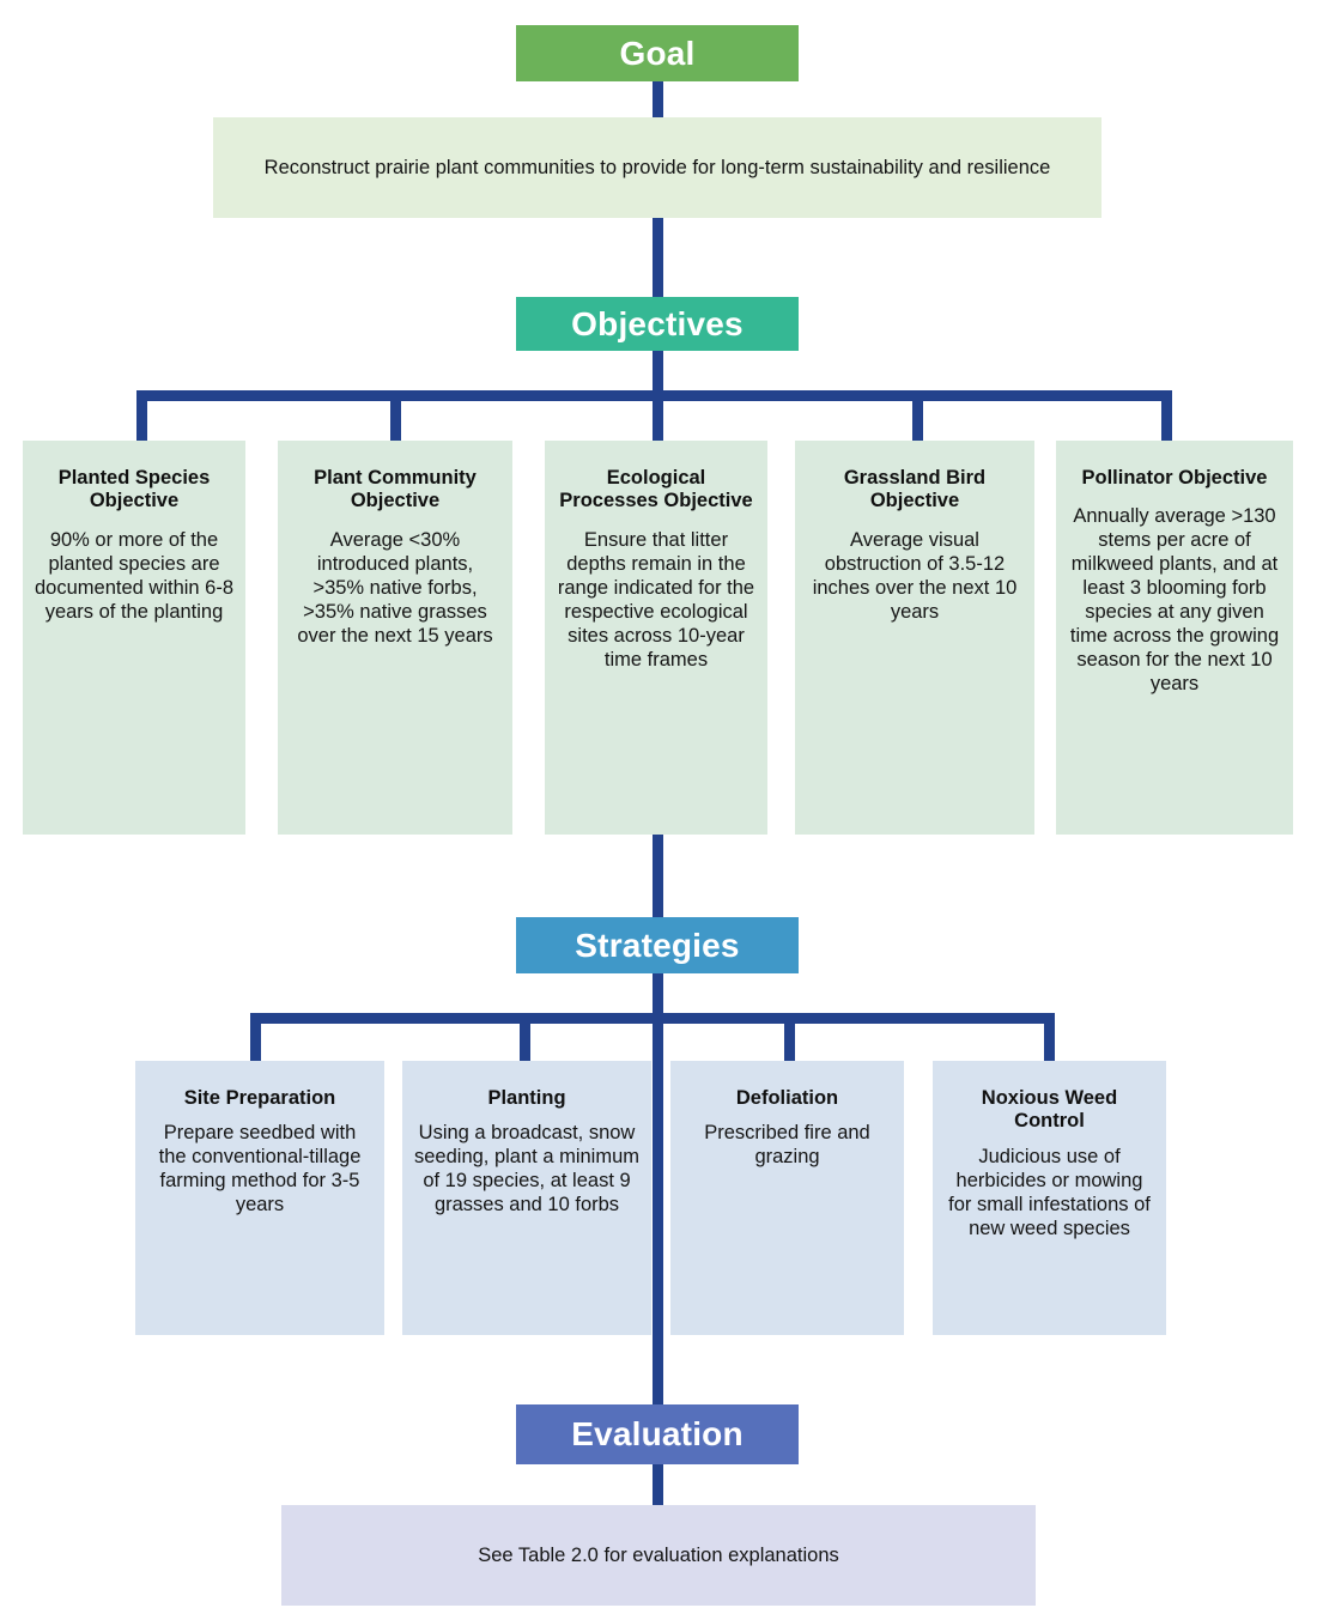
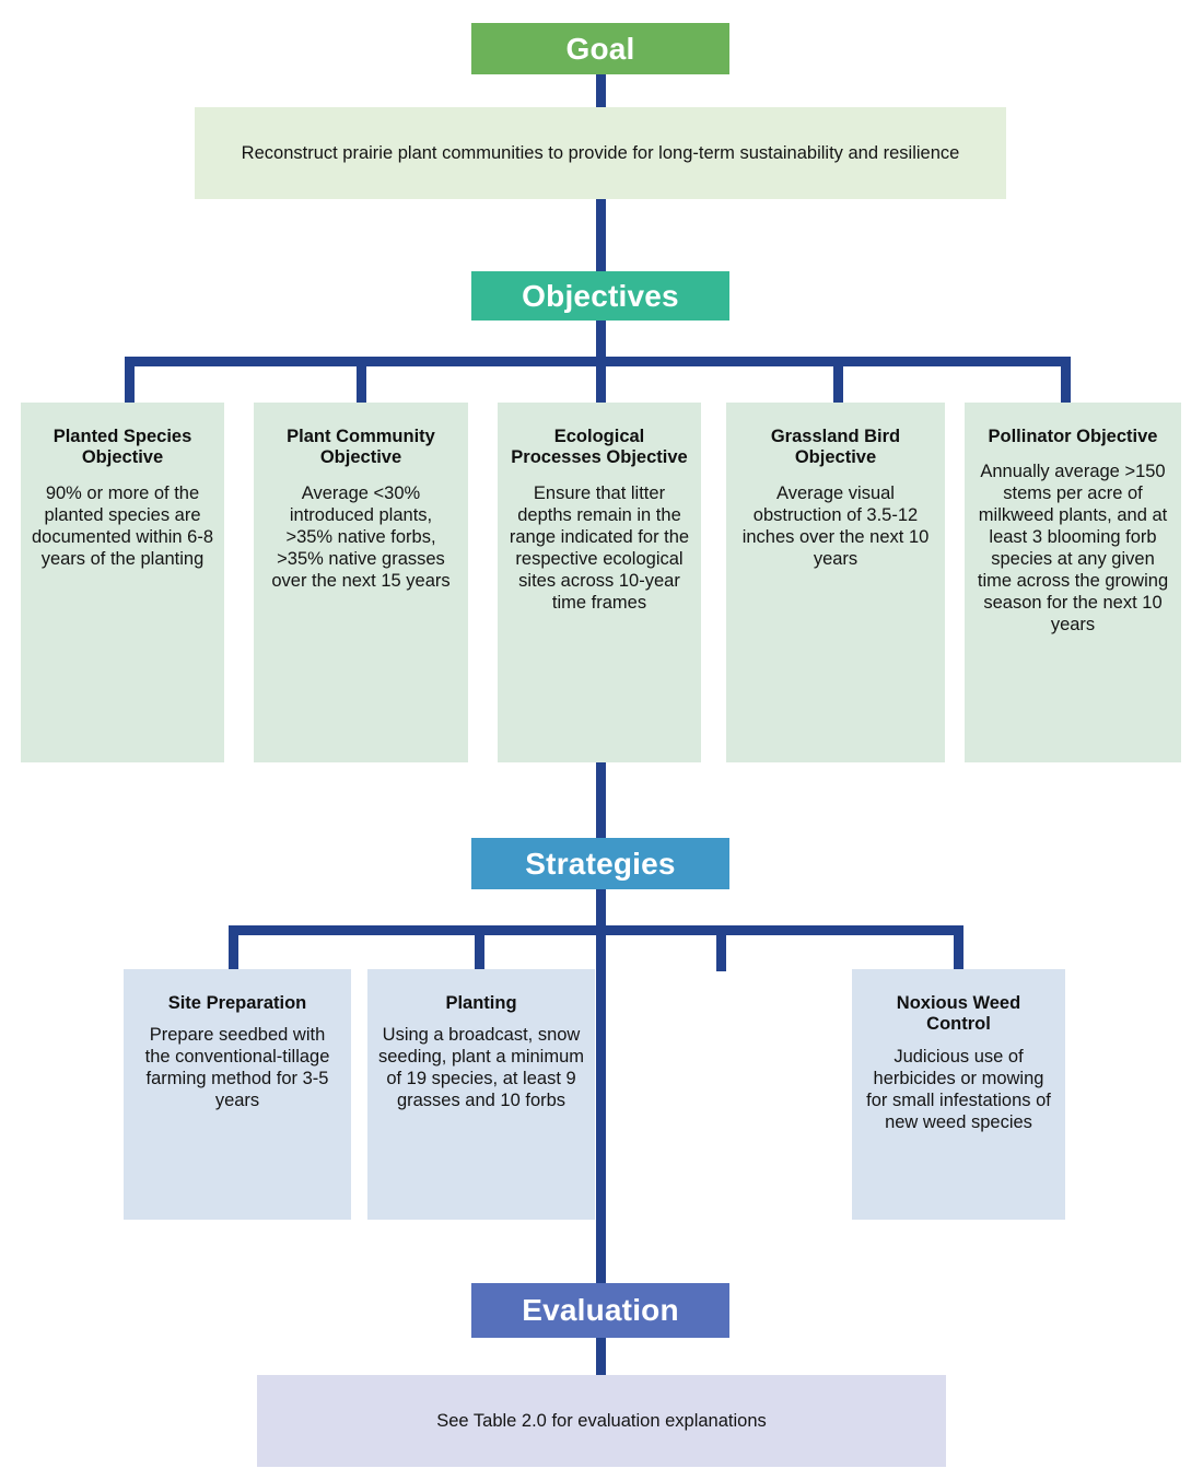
  Goal
  Reconstruct prairie plant communities to provide for long-term sustainability and resilience
  Objectives
  Planted Species Objective
  90% or more of the planted species are documented within 6-8 years of the planting
  Plant Community Objective
  Average <30% introduced plants, >35% native forbs, >35% native grasses over the next 15 years
  Ecological Processes Objective
  Ensure that litter depths remain in the range indicated for the respective ecological sites across 10-year time frames
  Grassland Bird Objective
  Average visual obstruction of 3.5-12 inches over the next 10 years
  Pollinator Objective
- Annually average >130 stems per acre of milkweed plants, and at least 3 blooming forb species at any given time across the growing season for the next 10 years
+ Annually average >150 stems per acre of milkweed plants, and at least 3 blooming forb species at any given time across the growing season for the next 10 years
  Strategies
  Site Preparation
  Prepare seedbed with the conventional-tillage farming method for 3-5 years
  Planting
  Using a broadcast, snow seeding, plant a minimum of 19 species, at least 9 grasses and 10 forbs
- Defoliation
- Prescribed fire and grazing
  Noxious Weed Control
  Judicious use of herbicides or mowing for small infestations of new weed species
  Evaluation
  See Table 2.0 for evaluation explanations
